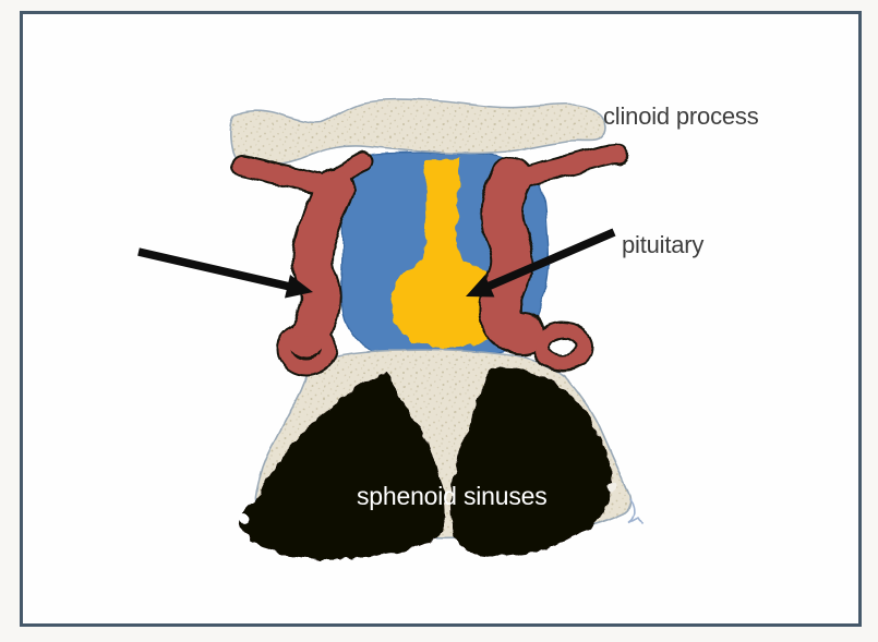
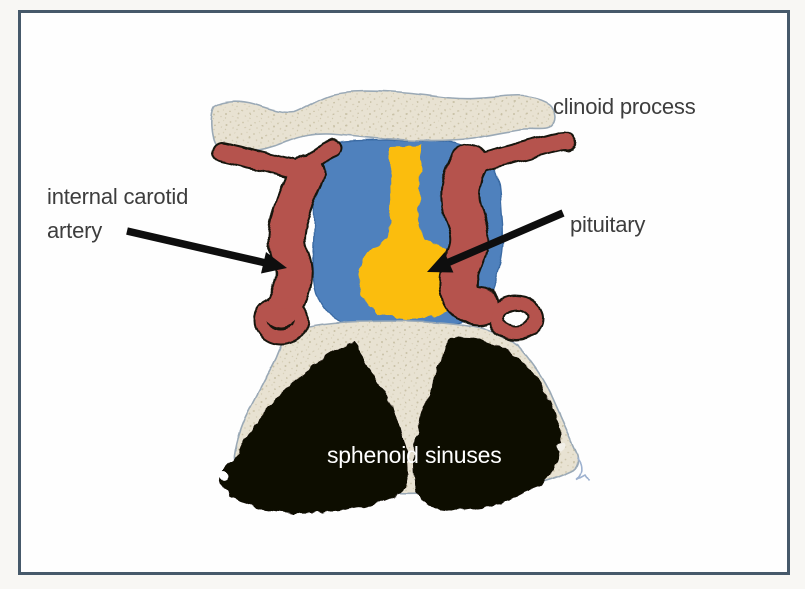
+ internal carotid
+ artery
  clinoid process
  pituitary
  sphenoid sinuses
